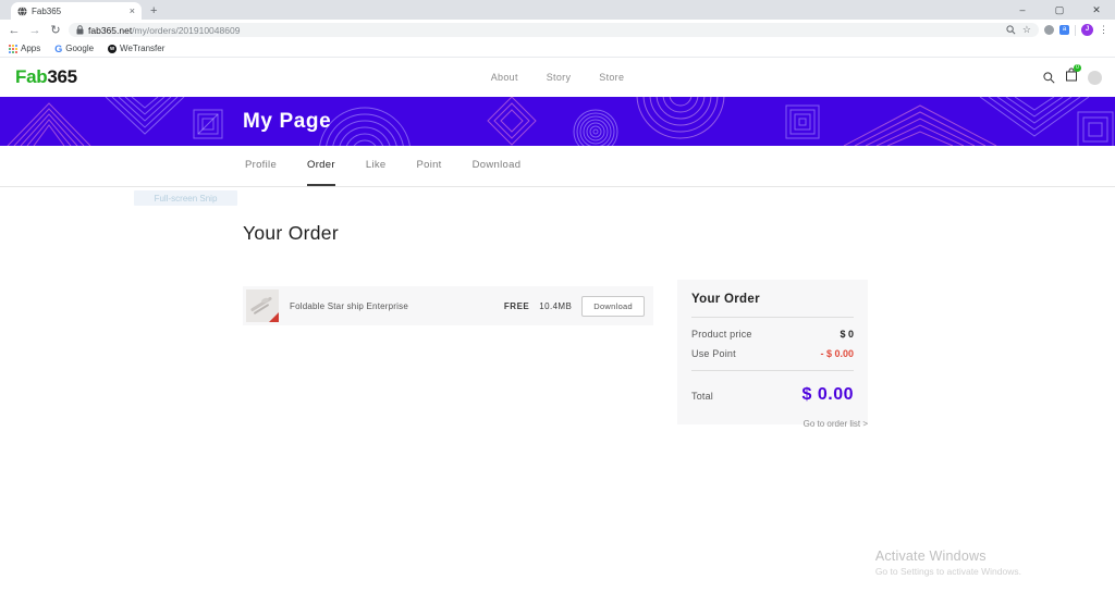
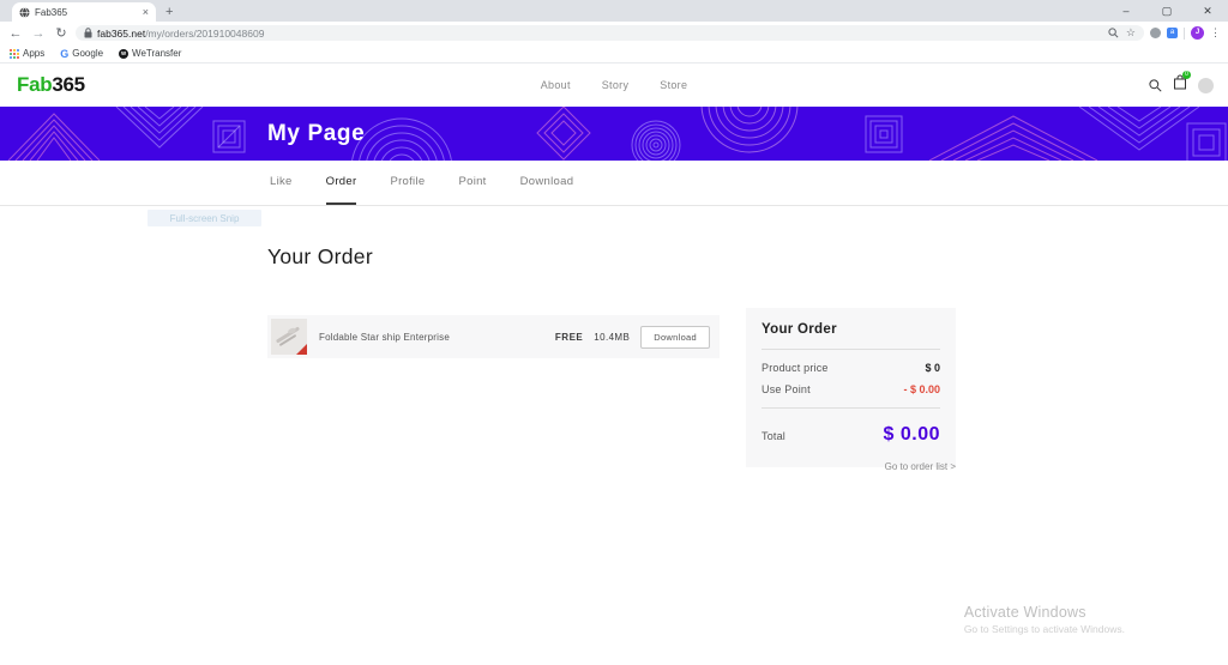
  Fab365
  ×
  +
  –
  ▢
  ✕
  ←
  →
  ↻
  fab365.net/my/orders/201910048609
  ☆
  ⋮
  Apps
  G
  Google
  WeTransfer
  Fab365
  About
  Story
  Store
  My Page
- Profile
+ Like
  Order
- Like
+ Profile
  Point
  Download
  Full-screen Snip
  Your Order
  Foldable Star ship Enterprise
  FREE
  10.4MB
  Download
  Your Order
  Product price
  $ 0
  Use Point
  - $ 0.00
  Total
  $ 0.00
  Go to order list >
  Activate Windows
  Go to Settings to activate Windows.
